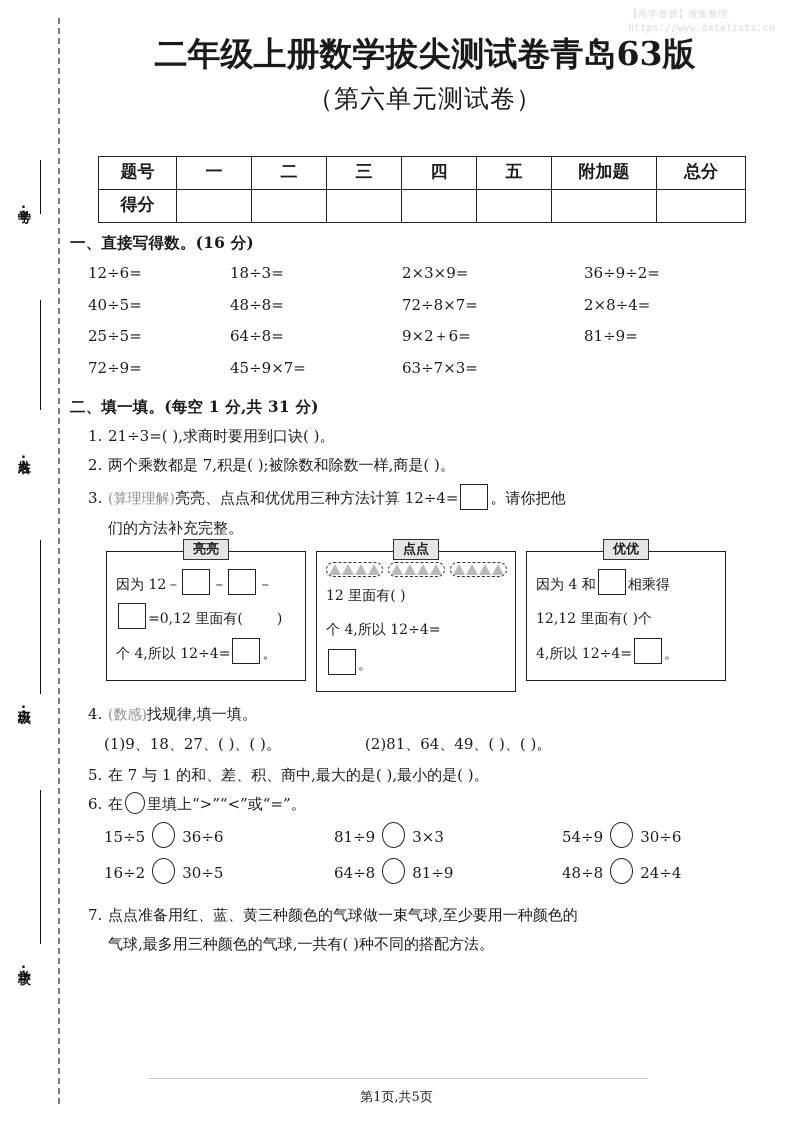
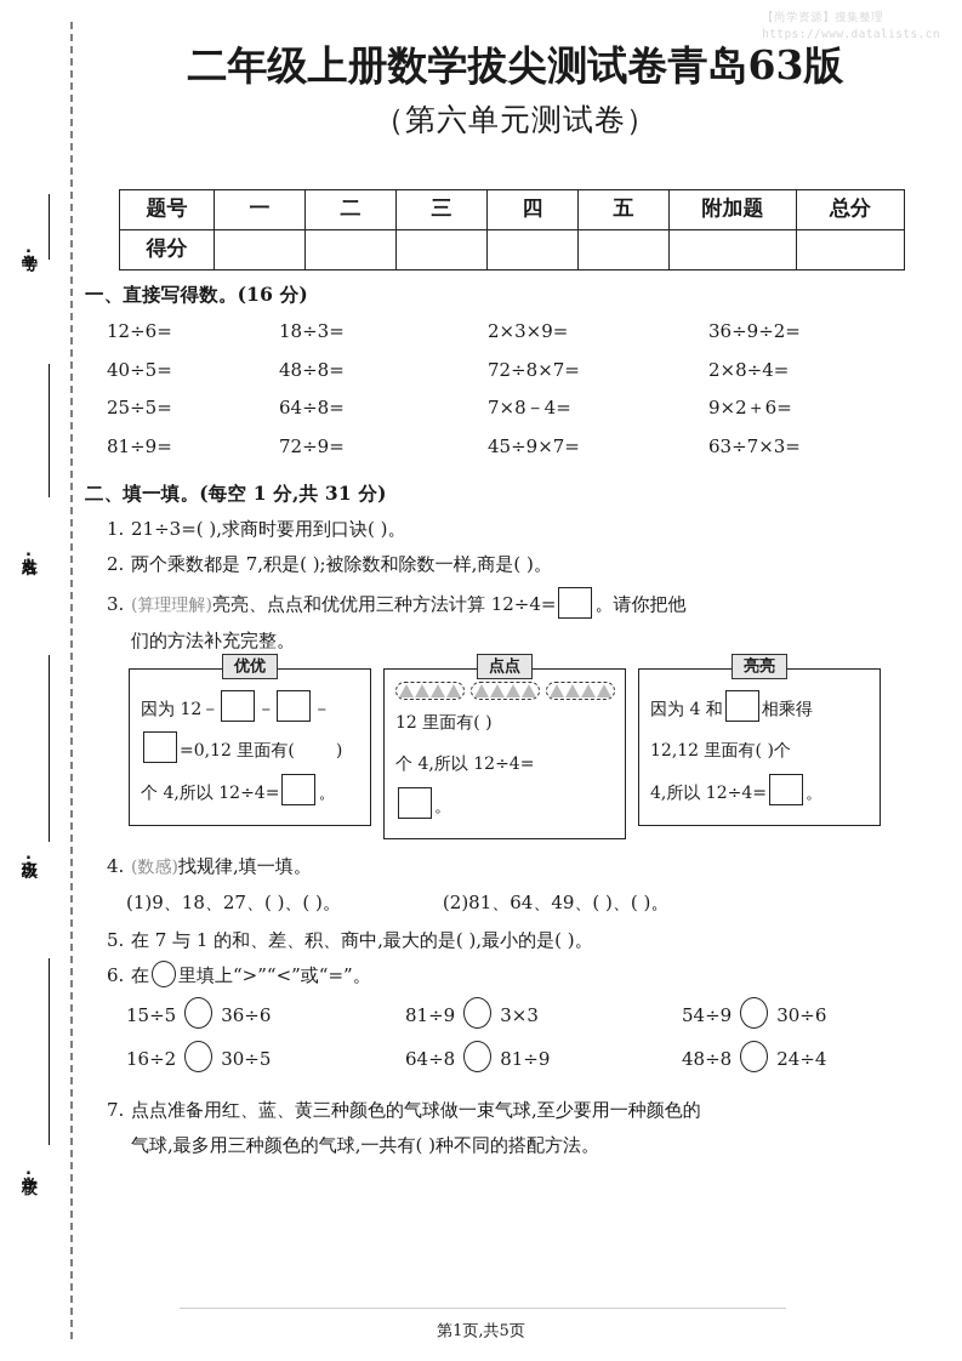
  【尚学资源】搜集整理
  https://www.datalists.cn
  二年级上册数学拔尖测试卷青岛63版
  （第六单元测试卷）
  题号	一	二	三	四	五	附加题	总分
  得分
  一、直接写得数。(16 分)
  12÷6=
  18÷3=
  2×3×9=
  36÷9÷2=
  40÷5=
  48÷8=
  72÷8×7=
  2×8÷4=
  25÷5=
  64÷8=
+ 7×8－4=
  9×2＋6=
  81÷9=
  72÷9=
  45÷9×7=
  63÷7×3=
  二、填一填。(每空 1 分,共 31 分)
  1. 21÷3=( ),求商时要用到口诀( )。
  2. 两个乘数都是 7,积是( );被除数和除数一样,商是( )。
  3. (算理理解)亮亮、点点和优优用三种方法计算 12÷4= 。请你把他
  们的方法补充完整。
- 亮亮
+ 优优
  因为 12－ － －
  =0,12 里面有( )
  个 4,所以 12÷4= 。
  点点
  12 里面有( )
  个 4,所以 12÷4=
  。
- 优优
+ 亮亮
  因为 4 和 相乘得
  12,12 里面有( )个
  4,所以 12÷4= 。
  4. (数感)找规律,填一填。
  (1)9、18、27、( )、( )。
  (2)81、64、49、( )、( )。
  5. 在 7 与 1 的和、差、积、商中,最大的是( ),最小的是( )。
  6. 在 里填上“>”“<”或“=”。
  15÷5 36÷6
  81÷9 3×3
  54÷9 30÷6
  16÷2 30÷5
  64÷8 81÷9
  48÷8 24÷4
  7. 点点准备用红、蓝、黄三种颜色的气球做一束气球,至少要用一种颜色的
  气球,最多用三种颜色的气球,一共有( )种不同的搭配方法。
  第1页,共5页
